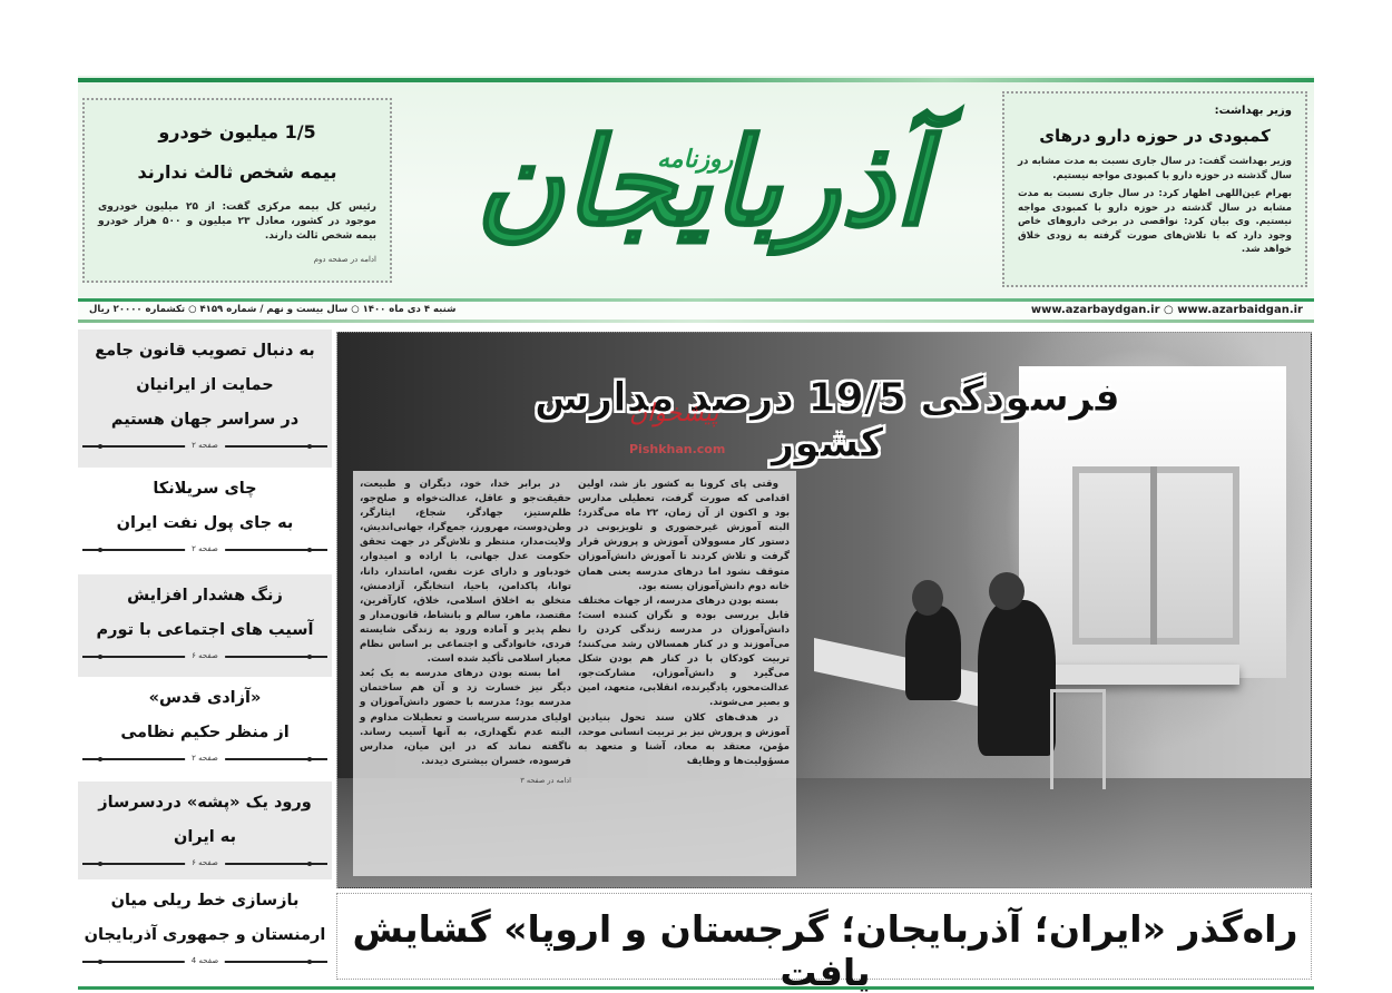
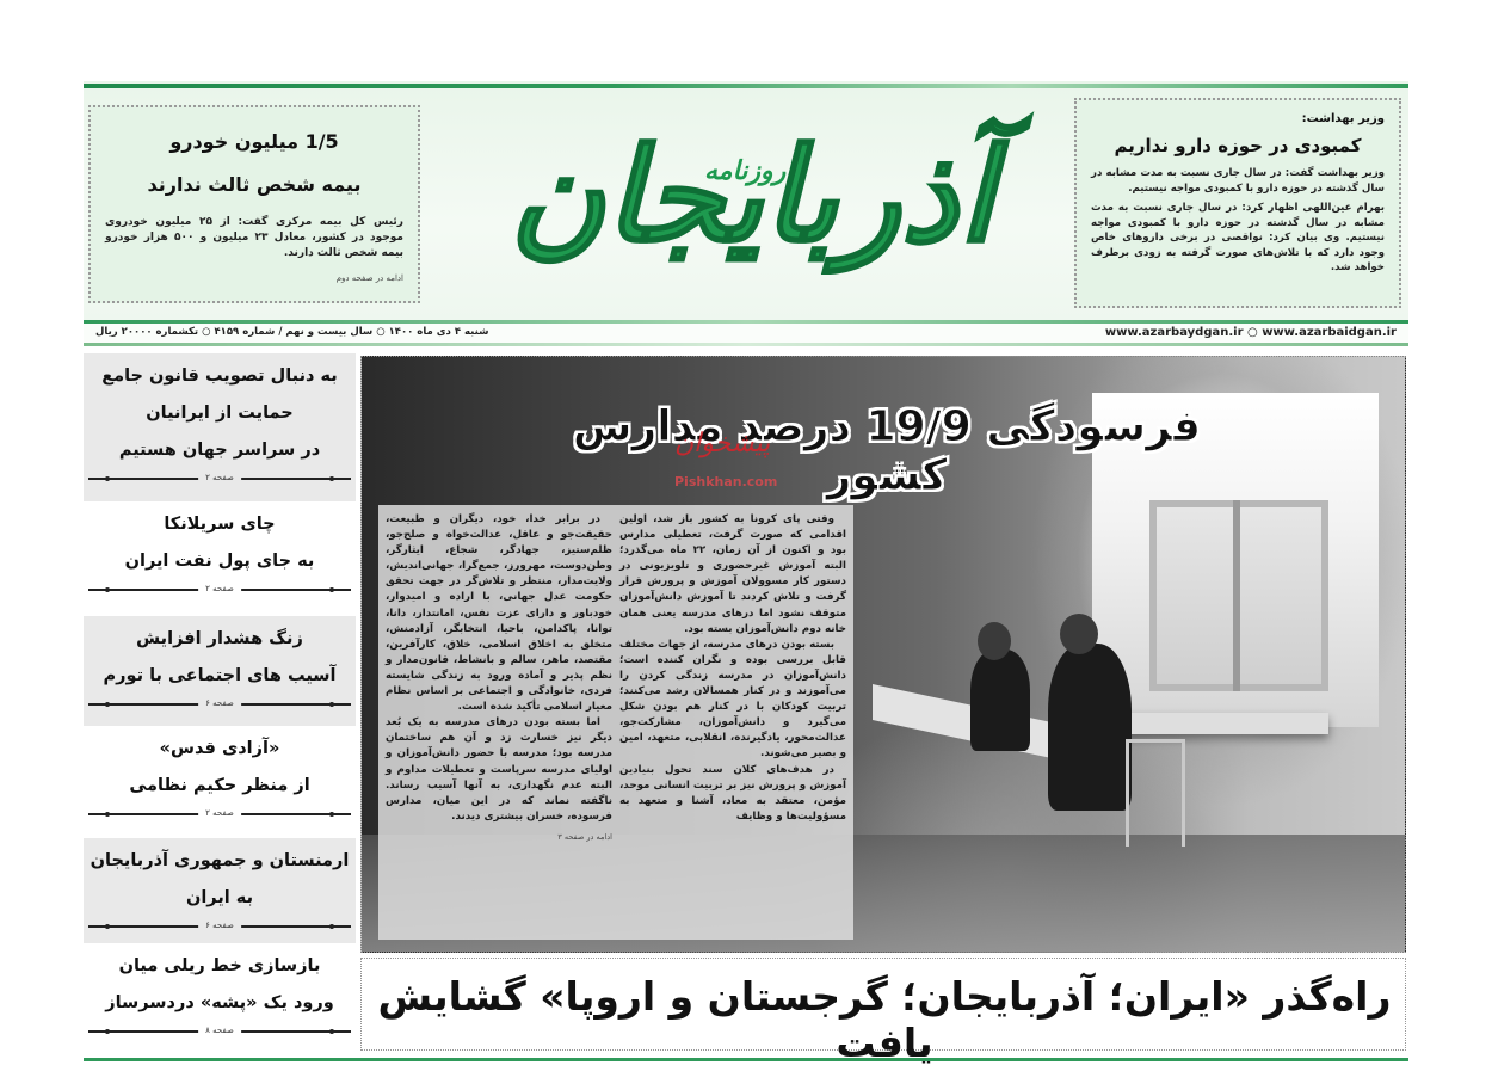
  1/5 میلیون خودرو
  بیمه شخص ثالث ندارند
  رئیس کل بیمه مرکزی گفت: از ۲۵ میلیون خودروی موجود در کشور، معادل ۲۳ میلیون و ۵۰۰ هزار خودرو بیمه شخص ثالث دارند.
  ادامه در صفحه دوم
  آذربایجان
  روزنامه
  وزیر بهداشت:
- کمبودی در حوزه دارو درهای
+ کمبودی در حوزه دارو نداریم
  وزیر بهداشت گفت: در سال جاری نسبت به مدت مشابه در سال گذشته در حوزه دارو با کمبودی مواجه نیستیم.
- بهرام عین‌اللهی اظهار کرد: در سال جاری نسبت به مدت مشابه در سال گذشته در حوزه دارو با کمبودی مواجه نیستیم. وی بیان کرد: نواقصی در برخی داروهای خاص وجود دارد که با تلاش‌های صورت گرفته به زودی خلاق خواهد شد.
+ بهرام عین‌اللهی اظهار کرد: در سال جاری نسبت به مدت مشابه در سال گذشته در حوزه دارو با کمبودی مواجه نیستیم. وی بیان کرد: نواقصی در برخی داروهای خاص وجود دارد که با تلاش‌های صورت گرفته به زودی برطرف خواهد شد.
  شنبه ۴ دی ماه ۱۴۰۰ ○ سال بیست و نهم / شماره ۴۱۵۹ ○ تکشماره ۲۰۰۰۰ ریال
  www.azarbaydgan.ir ○ www.azarbaidgan.ir
  به دنبال تصویب قانون جامع
  حمایت از ایرانیان
  در سراسر جهان هستیم
  صفحه ۲
  چای سریلانکا
  به جای پول نفت ایران
  صفحه ۲
  زنگ هشدار افزایش
  آسیب های اجتماعی با تورم
  صفحه ۶
  «آزادی قدس»
  از منظر حکیم نظامی
  صفحه ۲
- ورود یک «پشه» دردسرساز
+ ارمنستان و جمهوری آذربایجان
  به ایران
  صفحه ۶
  بازسازی خط ریلی میان
- ارمنستان و جمهوری آذربایجان
+ ورود یک «پشه» دردسرساز
- صفحه 4
+ صفحه ۸
- فرسودگی 19/5 درصد مدارس کشور
+ فرسودگی 19/9 درصد مدارس کشور
  پیشخوان
  Pishkhan.com
  وقتی پای کرونا به کشور باز شد، اولین اقدامی که صورت گرفت، تعطیلی مدارس بود و اکنون از آن زمان، ۲۲ ماه می‌گذرد؛ البته آموزش غیرحضوری و تلویزیونی در دستور کار مسوولان آموزش و پرورش قرار گرفت و تلاش کردند تا آموزش دانش‌آموزان متوقف نشود اما درهای مدرسه یعنی همان خانه دوم دانش‌آموزان بسته بود.
  بسته بودن درهای مدرسه، از جهات مختلف قابل بررسی بوده و نگران کننده است؛ دانش‌آموزان در مدرسه زندگی کردن را می‌آموزند و در کنار همسالان رشد می‌کنند؛ تربیت کودکان با در کنار هم بودن شکل می‌گیرد و دانش‌آموزان، مشارکت‌جو، عدالت‌محور، یادگیرنده، انقلابی، متعهد، امین و بصیر می‌شوند.
  در هدف‌های کلان سند تحول بنیادین آموزش و پرورش نیز بر تربیت انسانی موحد، مؤمن، معتقد به معاد، آشنا و متعهد به مسؤولیت‌ها و وظایف
  در برابر خدا، خود، دیگران و طبیعت، حقیقت‌جو و عاقل، عدالت‌خواه و صلح‌جو، ظلم‌ستیز، جهادگر، شجاع، ایثارگر، وطن‌دوست، مهرورز، جمع‌گرا، جهانی‌اندیش، ولایت‌مدار، منتظر و تلاش‌گر در جهت تحقق حکومت عدل جهانی، با اراده و امیدوار، خودباور و دارای عزت نفس، امانتدار، دانا، توانا، پاکدامن، باحیا، انتخابگر، آزادمنش، متخلق به اخلاق اسلامی، خلاق، کارآفرین، مقتصد، ماهر، سالم و بانشاط، قانون‌مدار و نظم پذیر و آماده ورود به زندگی شایسته فردی، خانوادگی و اجتماعی بر اساس نظام معیار اسلامی تأکید شده است.
  اما بسته بودن درهای مدرسه به یک بُعد دیگر نیز خسارت زد و آن هم ساختمان مدرسه بود؛ مدرسه با حضور دانش‌آموزان و اولیای مدرسه سرپاست و تعطیلات مداوم و البته عدم نگهداری، به آنها آسیب رساند. ناگفته نماند که در این میان، مدارس فرسوده، خسران بیشتری دیدند.
  ادامه در صفحه ۳
  راه‌گذر «ایران؛ آذربایجان؛ گرجستان و اروپا» گشایش یافت
